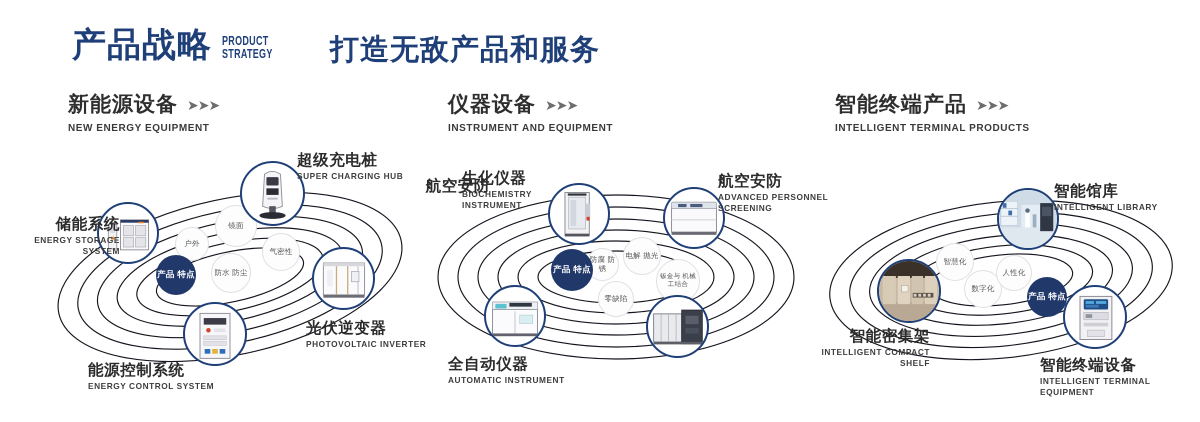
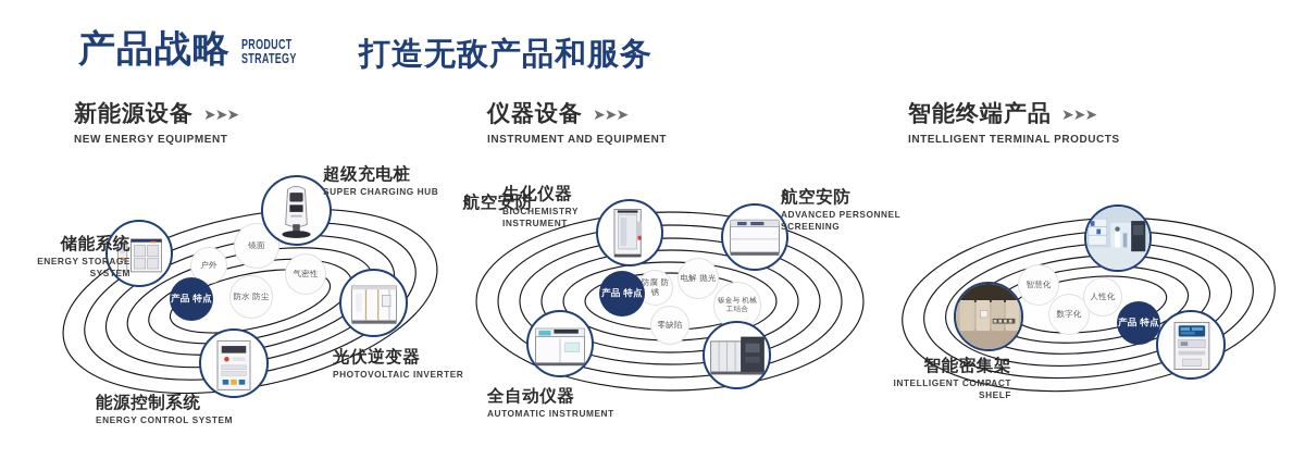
  产品战略
  PRODUCT
  STRATEGY
  打造无敌产品和服务
  新能源设备
  ➤➤➤
  NEW ENERGY EQUIPMENT
  仪器设备
  ➤➤➤
  INSTRUMENT AND EQUIPMENT
  智能终端产品
  ➤➤➤
  INTELLIGENT TERMINAL PRODUCTS
  户外
  镜面
  防水 防尘
  气密性
  产品 特点
  储能系统
  ENERGY STORAGE
  SYSTEM
  超级充电桩
  SUPER CHARGING HUB
  光伏逆变器
  PHOTOVOLTAIC INVERTER
  能源控制系统
  ENERGY CONTROL SYSTEM
  防腐 防锈
  电解 抛光
  零缺陷
  产品 特点
  生化仪器
  BIOCHEMISTRY
  INSTRUMENT
  航空安防
  航空安防
  ADVANCED PERSONNEL
  SCREENING
  全自动仪器
  AUTOMATIC INSTRUMENT
  智慧化
  数字化
  人性化
  产品 特点
- 智能馆库
- INTELLIGENT LIBRARY
- 智能终端设备
- INTELLIGENT TERMINAL EQUIPMENT
  智能密集架
  INTELLIGENT COMPACT
  SHELF
